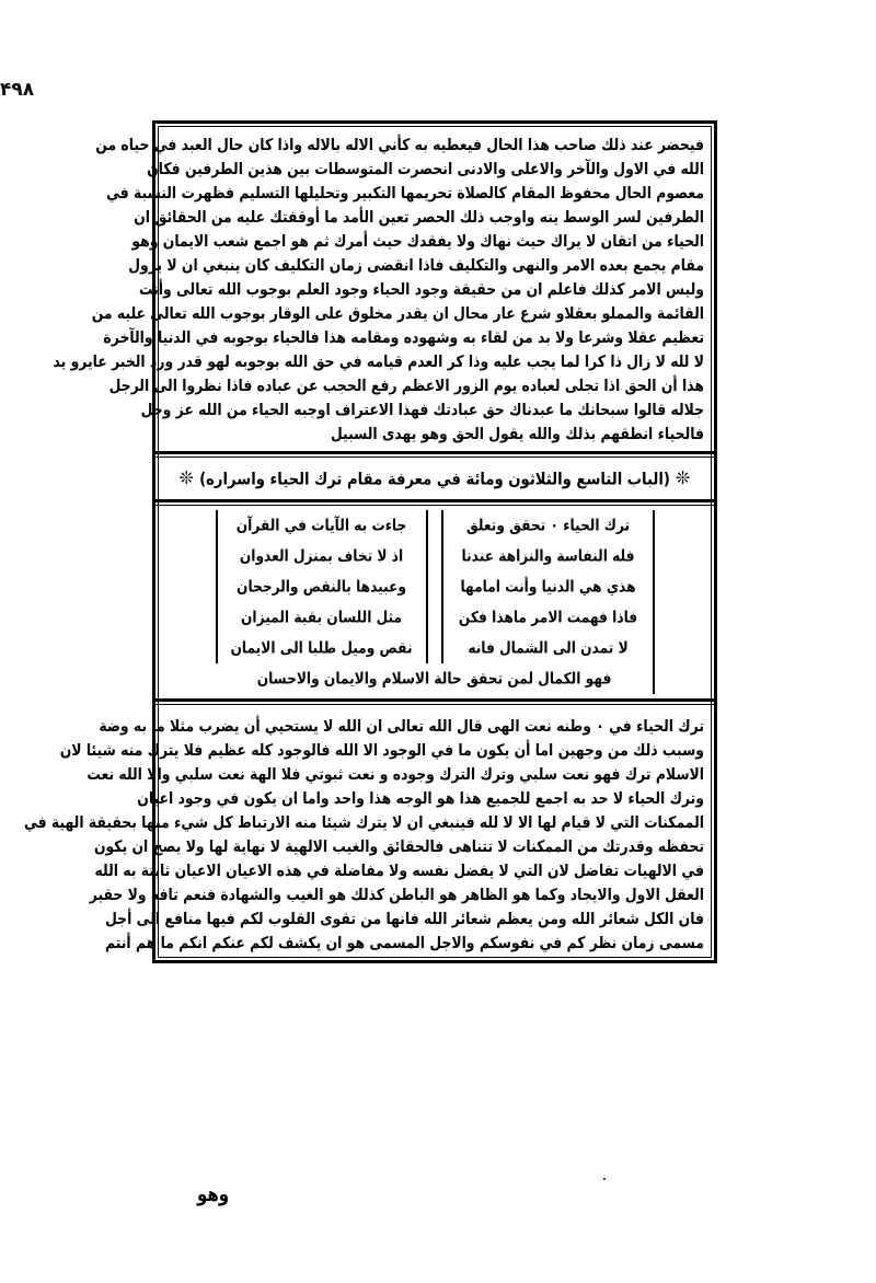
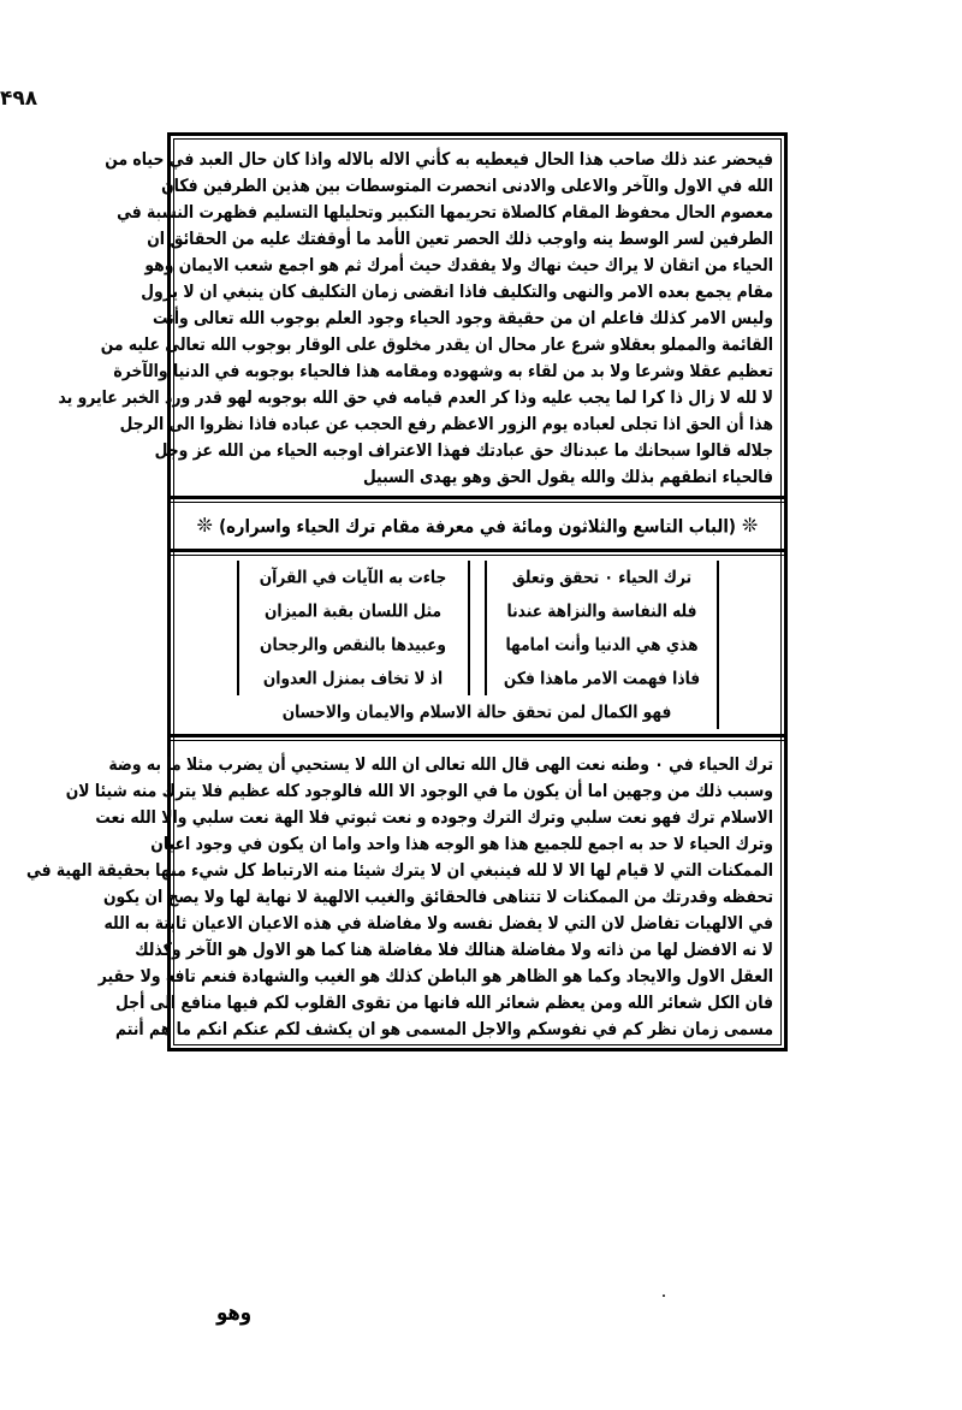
  ۴۹۸
  فيحضر عند ذلك صاحب هذا الحال فيعطيه به كأني الاله بالاله واذا كان حال العبد في حياه من
  الله في الاول والآخر والاعلى والادنى انحصرت المتوسطات بين هذين الطرفين فكان
  معصوم الحال محفوظ المقام كالصلاة تحريمها التكبير وتحليلها التسليم فظهرت النسبة في
  الطرفين لسر الوسط ينه واوجب ذلك الحصر تعين الأمد ما أوقفتك عليه من الحقائق ان
  الحياء من اتقان لا يراك حيث نهاك ولا يفقدك حيث أمرك ثم هو اجمع شعب الايمان وهو
  مقام يجمع بعده الامر والنهى والتكليف فاذا انقضى زمان التكليف كان ينبغي ان لا يزول
  وليس الامر كذلك فاعلم ان من حقيقة وجود الحياء وجود العلم بوجوب الله تعالى وأنت
  القائمة والمملو بعقلاو شرع عار محال ان يقدر مخلوق على الوقار بوجوب الله تعالى عليه من
  تعظيم عقلا وشرعا ولا بد من لقاء به وشهوده ومقامه هذا فالحياء بوجوبه في الدنيا والآخرة
  لا لله لا زال ذا كرا لما يجب عليه وذا كر العدم قيامه في حق الله بوجوبه لهو قدر ورد الخبر عايرو يد
  هذا أن الحق اذا تجلى لعباده يوم الزور الاعظم رفع الحجب عن عباده فاذا نظروا الى الرجل
  جلاله قالوا سبحانك ما عبدناك حق عبادتك فهذا الاعتراف اوجبه الحياء من الله عز وجل
  فالحياء انطقهم بذلك والله يقول الحق وهو يهدى السبيل
  ❊ (الباب التاسع والثلاثون ومائة في معرفة مقام ترك الحياء واسراره) ❊
  	ترك الحياء ۰ تحقق وتعلق		جاءت به الآيات في القرآن
- 	فله النفاسة والنزاهة عندنا		اذ لا تخاف بمنزل العدوان
+ 	فله النفاسة والنزاهة عندنا		مثل اللسان بقبة الميزان
  	هذي هي الدنيا وأنت امامها		وعبيدها بالنقص والرجحان
- 	فاذا فهمت الامر ماهذا فكن		مثل اللسان بقبة الميزان
+ 	فاذا فهمت الامر ماهذا فكن		اذ لا تخاف بمنزل العدوان
- 	لا تمدن الى الشمال فانه		نقص وميل طلبا الى الايمان
  	فهو الكمال لمن تحقق حالة الاسلام والايمان والاحسان
  ترك الحياء في ۰ وطنه نعت الهى قال الله تعالى ان الله لا يستحيي أن يضرب مثلا ما به وضة
  وسبب ذلك من وجهين اما أن يكون ما في الوجود الا الله فالوجود كله عظيم فلا يترك منه شيئا لان
  الاسلام ترك فهو نعت سلبي وترك الترك وجوده و نعت ثبوتي فلا الهة نعت سلبي والا الله نعت
  وترك الحياء لا حد به اجمع للجميع هذا هو الوجه هذا واحد واما ان يكون في وجود اعيان
  الممكنات التي لا قيام لها الا لا لله فينبغي ان لا يترك شيئا منه الارتباط كل شيء منها بحقيقة الهية في
  تحفظه وقدرتك من الممكنات لا تتناهى فالحقائق والغيب الالهية لا نهاية لها ولا يصح ان يكون
  في الالهيات تفاضل لان التي لا يفضل نفسه ولا مفاضلة في هذه الاعيان الاعيان ثابتة به الله
+ لا نه الافضل لها من ذاته ولا مفاضلة هنالك فلا مفاضلة هنا كما هو الاول هو الآخر وكذلك
  العقل الاول والايجاد وكما هو الظاهر هو الباطن كذلك هو الغيب والشهادة فنعم تافه ولا حقير
  فان الكل شعائر الله ومن يعظم شعائر الله فانها من تقوى القلوب لكم فيها منافع الى أجل
  مسمى زمان نظر كم في نفوسكم والاجل المسمى هو ان يكشف لكم عنكم انكم ما هم أنتم
  وهو
